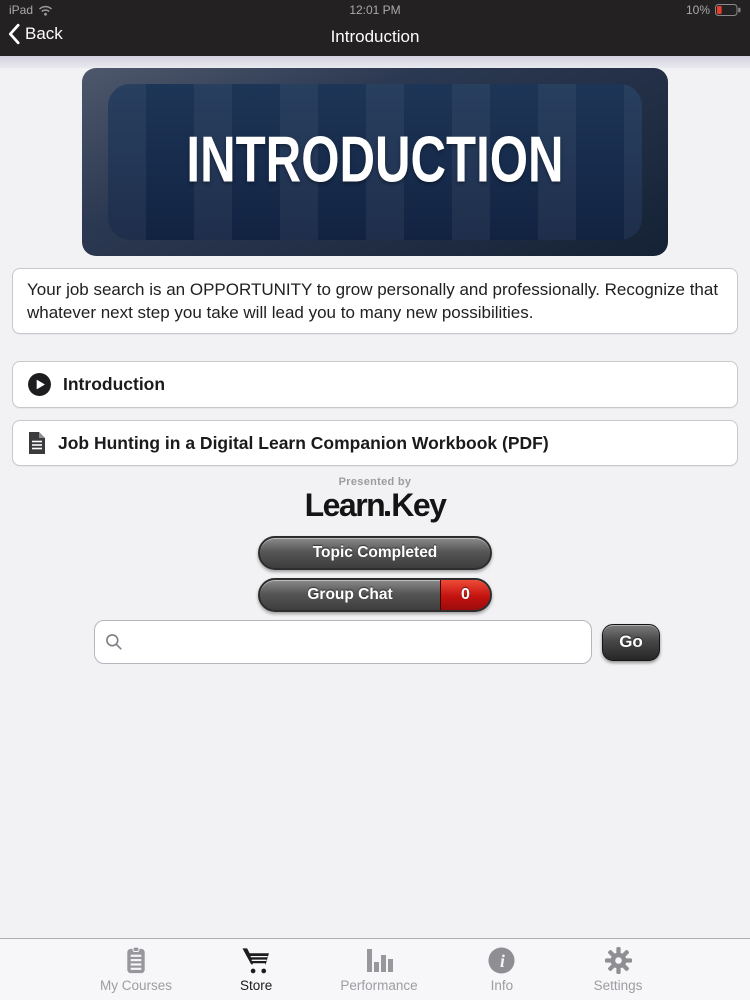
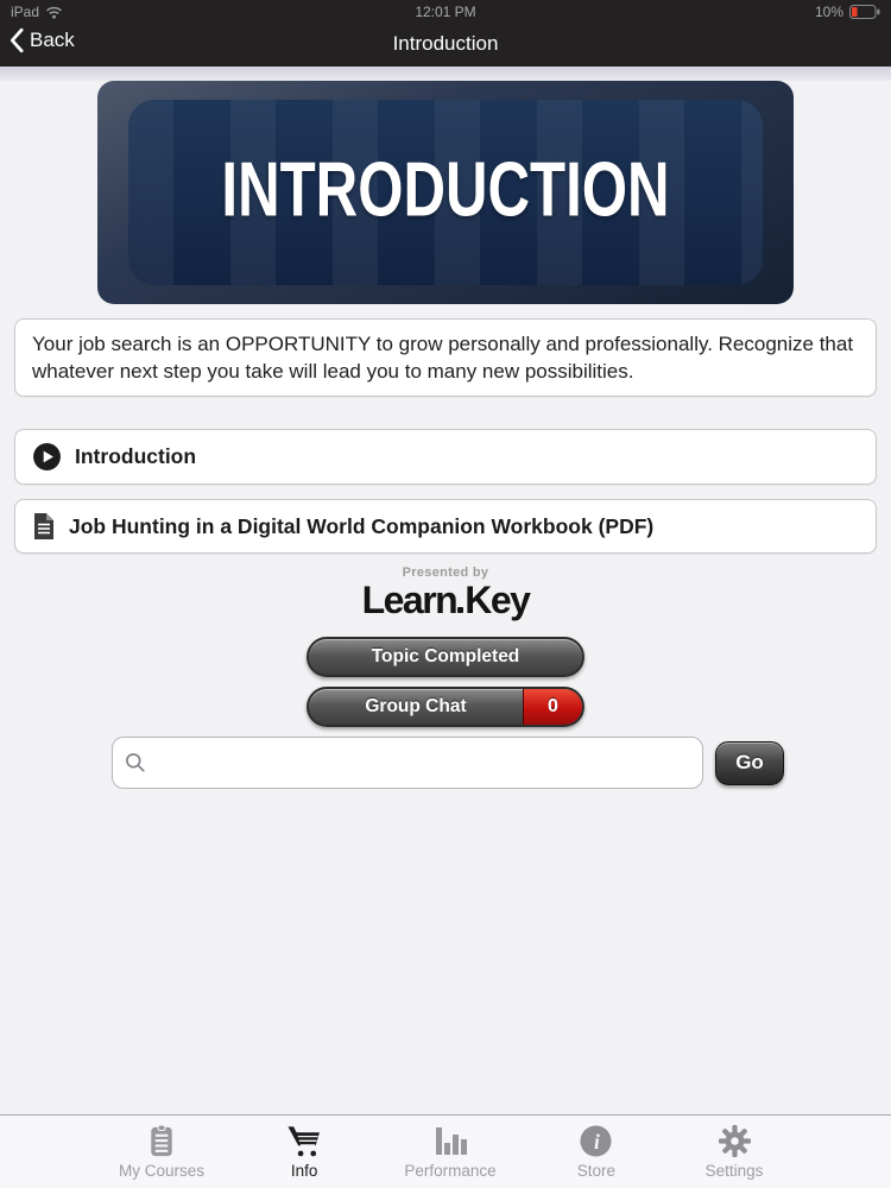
  iPad
  12:01 PM
  10%
  Back
  Introduction
  INTRODUCTION
  Your job search is an OPPORTUNITY to grow personally and professionally. Recognize that whatever next step you take will lead you to many new possibilities.
  Introduction
- Job Hunting in a Digital Learn Companion Workbook (PDF)
+ Job Hunting in a Digital World Companion Workbook (PDF)
  Presented by
  Learn Key
  Topic Completed
  Group Chat
  0
  Go
  My Courses
- Store
+ Info
  Performance
  i
- Info
+ Store
  Settings
